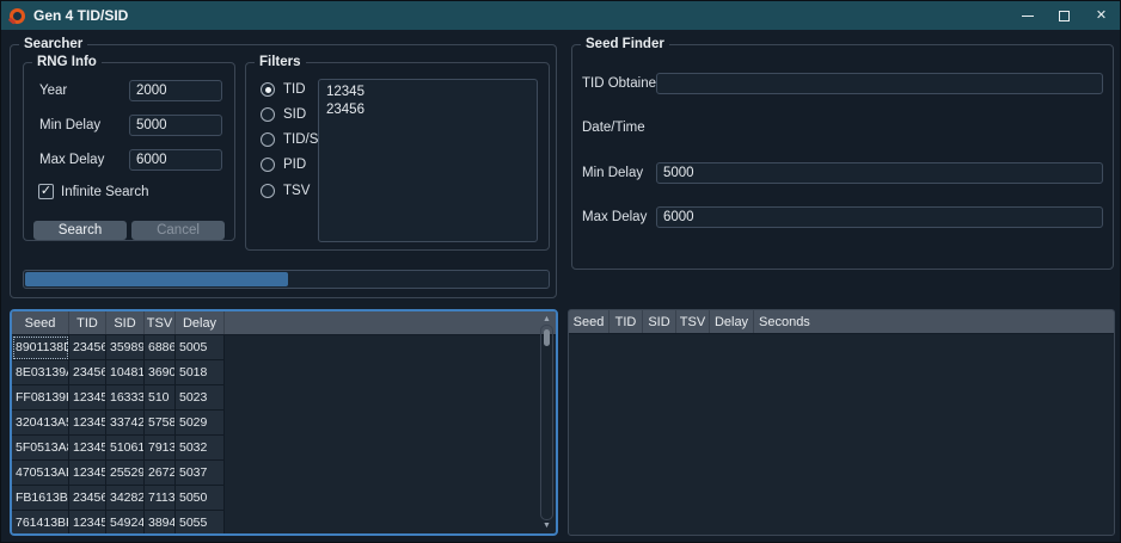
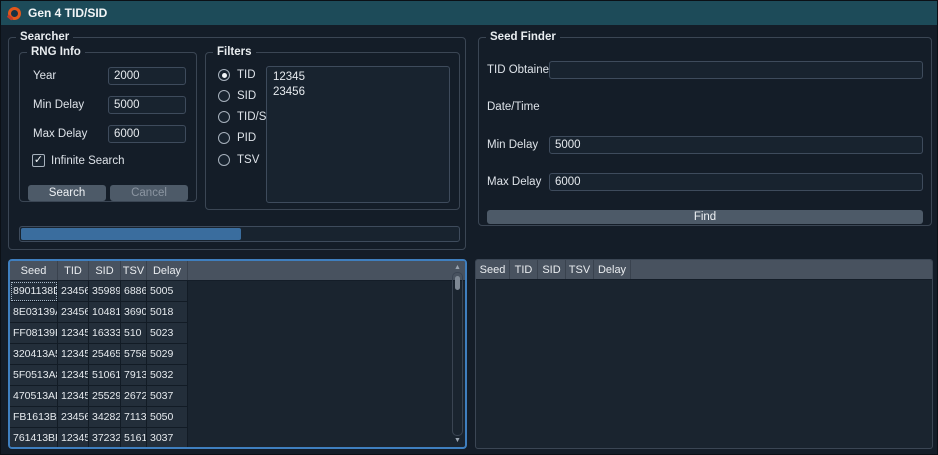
  Gen 4 TID/SID
- ✕
  Searcher
  RNG Info
  Year
  2000
  Min Delay
  5000
  Max Delay
  6000
  ✓
  Infinite Search
  Search
  Cancel
  Filters
  TID
  SID
  TID/S
  PID
  TSV
  12345
  23456
  Seed Finder
  TID Obtaine
  Date/Time
  Min Delay
  5000
  Max Delay
  6000
+ Find
  Seed
  TID
  SID
  TSV
  Delay
  8901138D
  23456
  35989
  6886
  5005
  8E03139
  23456
  10481
  3690
  5018
  FF08139
  12345
  16333
  510
  5023
  320413A
  12345
- 33742
+ 25465
  5758
  5029
  5F0513A
  12345
  51061
  7913
  5032
  470513A
  12345
  25529
  2672
  5037
  FB1613B
  23456
  34282
  7113
  5050
  761413B
  12345
- 54924
+ 37232
- 3894
+ 5161
- 5055
+ 3037
  Seed
  TID
  SID
  TSV
  Delay
- Seconds
